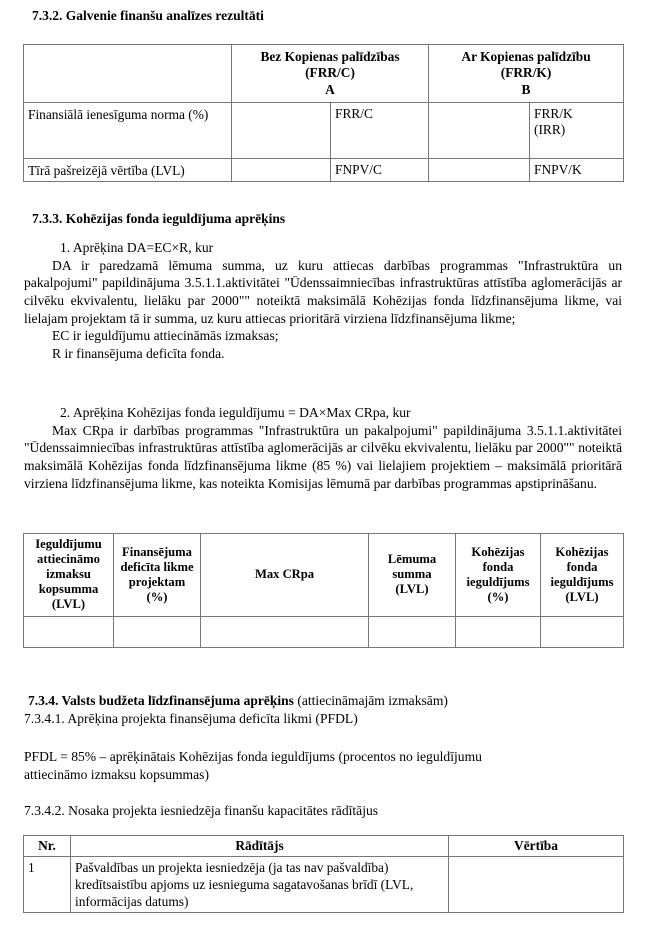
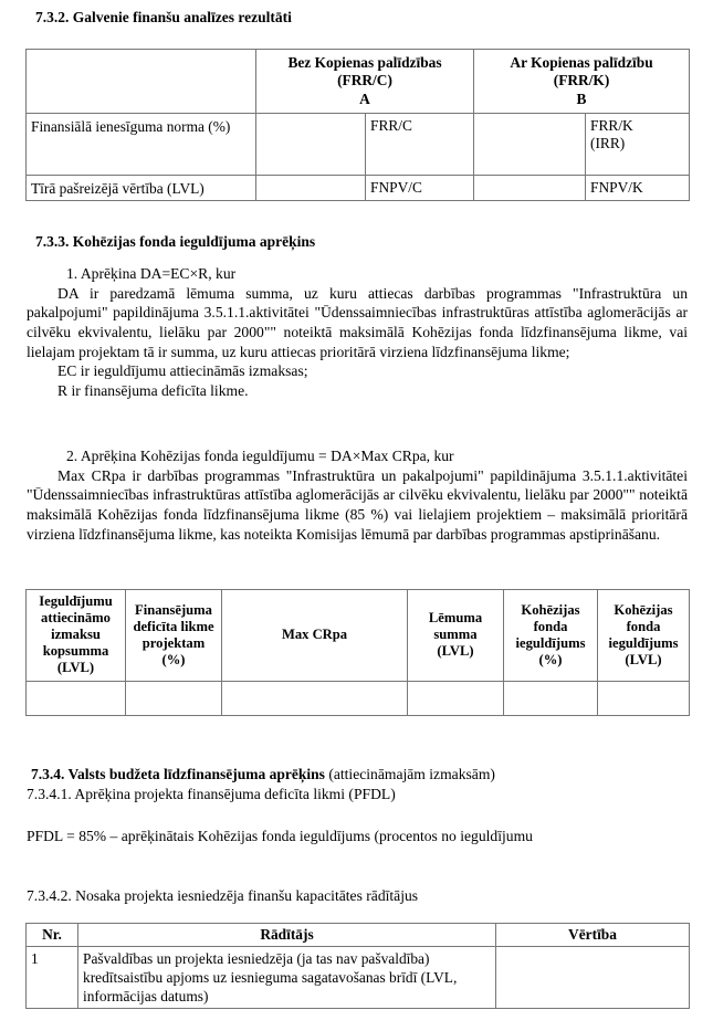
  7.3.2. Galvenie finanšu analīzes rezultāti
  	Bez Kopienas palīdzības (FRR/C) A	Ar Kopienas palīdzību (FRR/K) B
  Finansiālā ienesīguma norma (%)		FRR/C		FRR/K (IRR)
  Tīrā pašreizējā vērtība (LVL)		FNPV/C		FNPV/K
  7.3.3. Kohēzijas fonda ieguldījuma aprēķins
  1. Aprēķina DA=EC×R, kur
  DA ir paredzamā lēmuma summa, uz kuru attiecas darbības programmas "Infrastruktūra un pakalpojumi" papildinājuma 3.5.1.1.aktivitātei "Ūdenssaimniecības infrastruktūras attīstība aglomerācijās ar cilvēku ekvivalentu, lielāku par 2000"" noteiktā maksimālā Kohēzijas fonda līdzfinansējuma likme, vai lielajam projektam tā ir summa, uz kuru attiecas prioritārā virziena līdzfinansējuma likme;
  EC ir ieguldījumu attiecināmās izmaksas;
- R ir finansējuma deficīta fonda.
+ R ir finansējuma deficīta likme.
  2. Aprēķina Kohēzijas fonda ieguldījumu = DA×Max CRpa, kur
  Max CRpa ir darbības programmas "Infrastruktūra un pakalpojumi" papildinājuma 3.5.1.1.aktivitātei "Ūdenssaimniecības infrastruktūras attīstība aglomerācijās ar cilvēku ekvivalentu, lielāku par 2000"" noteiktā maksimālā Kohēzijas fonda līdzfinansējuma likme (85 %) vai lielajiem projektiem – maksimālā prioritārā virziena līdzfinansējuma likme, kas noteikta Komisijas lēmumā par darbības programmas apstiprināšanu.
  Ieguldījumu attiecināmo izmaksu kopsumma (LVL)	Finansējuma deficīta likme projektam (%)	Max CRpa	Lēmuma summa (LVL)	Kohēzijas fonda ieguldījums (%)	Kohēzijas fonda ieguldījums (LVL)
  7.3.4. Valsts budžeta līdzfinansējuma aprēķins (attiecināmajām izmaksām)
  7.3.4.1. Aprēķina projekta finansējuma deficīta likmi (PFDL)
  PFDL = 85% – aprēķinātais Kohēzijas fonda ieguldījums (procentos no ieguldījumu
- attiecināmo izmaksu kopsummas)
  7.3.4.2. Nosaka projekta iesniedzēja finanšu kapacitātes rādītājus
  Nr.	Rādītājs	Vērtība
  1	Pašvaldības un projekta iesniedzēja (ja tas nav pašvaldība) kredītsaistību apjoms uz iesnieguma sagatavošanas brīdī (LVL, informācijas datums)
